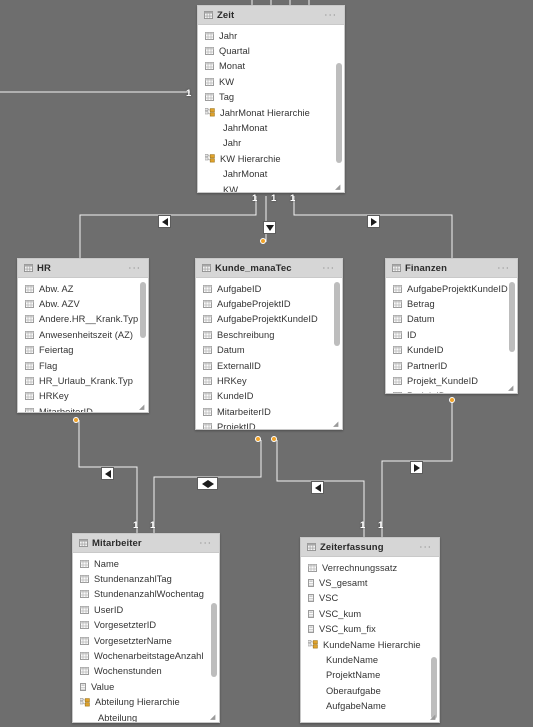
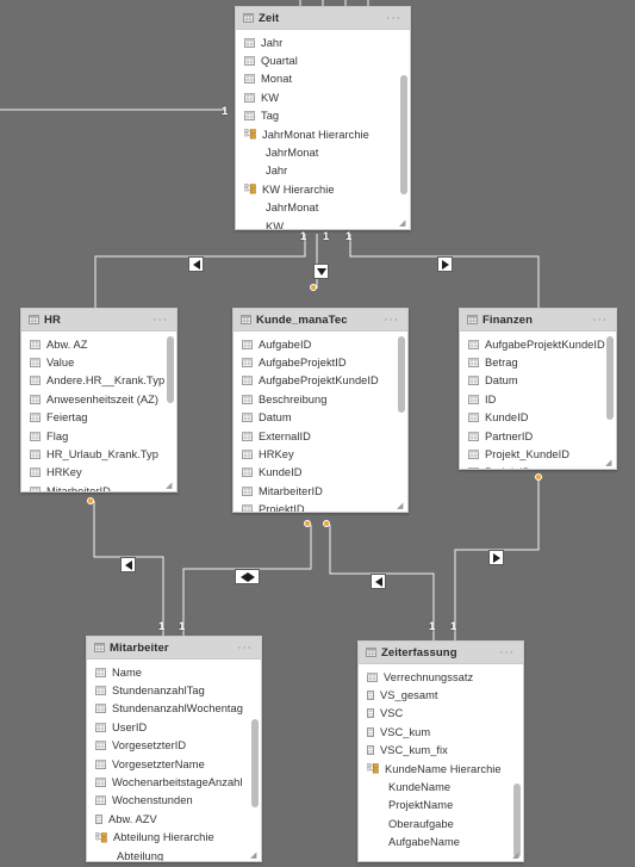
  Zeit
  ···
  Jahr
  Quartal
  Monat
  KW
  Tag
  JahrMonat Hierarchie
  JahrMonat
  Jahr
  KW Hierarchie
  JahrMonat
  KW
  HR
  ···
  Abw. AZ
- Abw. AZV
+ Value
  Andere.HR__Krank.Typ
  Anwesenheitszeit (AZ)
  Feiertag
  Flag
  HR_Urlaub_Krank.Typ
  HRKey
  MitarbeiterID
  Kunde_manaTec
  ···
  AufgabeID
  AufgabeProjektID
  AufgabeProjektKundeID
  Beschreibung
  Datum
  ExternalID
  HRKey
  KundeID
  MitarbeiterID
  ProjektID
  Finanzen
  ···
  AufgabeProjektKundeID
  Betrag
  Datum
  ID
  KundeID
  PartnerID
  Projekt_KundeID
  Mitarbeiter
  ···
  Name
  StundenanzahlTag
  StundenanzahlWochentag
  UserID
  VorgesetzterID
  VorgesetzterName
  WochenarbeitstageAnzahl
  Wochenstunden
- Value
+ Abw. AZV
  Abteilung Hierarchie
  Abteilung
  Zeiterfassung
  ···
  Verrechnungssatz
  VS_gesamt
  VSC
  VSC_kum
  VSC_kum_fix
  KundeName Hierarchie
  KundeName
  ProjektName
  Oberaufgabe
  AufgabeName
  1
  1
  1
  1
  1
  1
  1
  1
